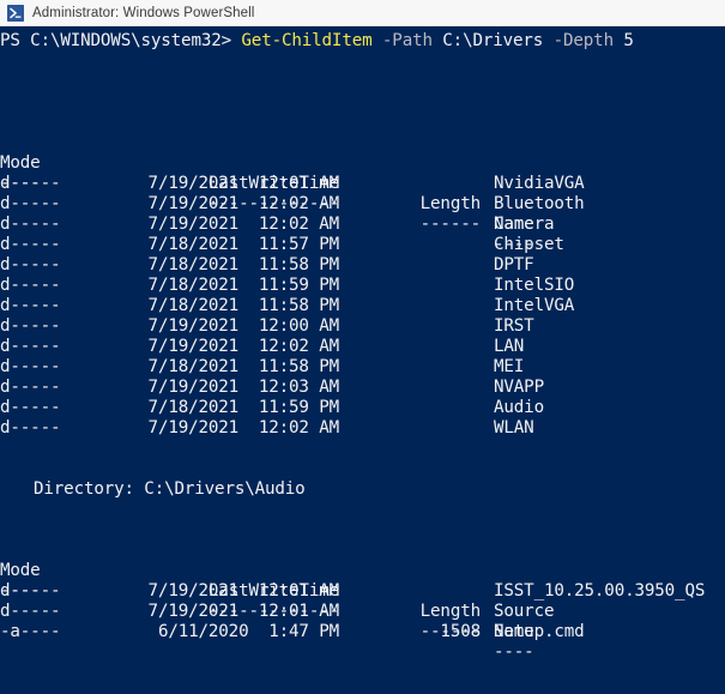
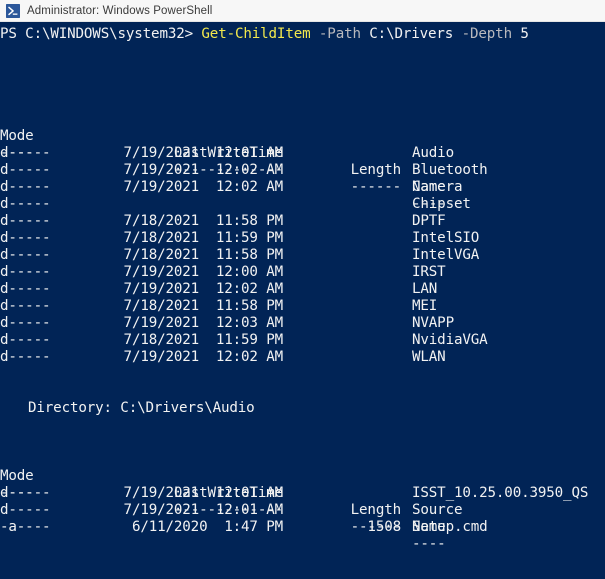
  Administrator: Windows PowerShell
  PS C:\WINDOWS\system32> Get-ChildItem -Path C:\Drivers -Depth 5
  Mode
  LastWriteTime
  Length
  Name
  ----
  -------------
  ------
  ----
  d-----
  7/19/2021 12:01 AM
- NvidiaVGA
+ Audio
  d-----
  7/19/2021 12:02 AM
  Bluetooth
  d-----
  7/19/2021 12:02 AM
  Camera
  d-----
- 7/18/2021 11:57 PM
  Chipset
  d-----
  7/18/2021 11:58 PM
  DPTF
  d-----
  7/18/2021 11:59 PM
  IntelSIO
  d-----
  7/18/2021 11:58 PM
  IntelVGA
  d-----
  7/19/2021 12:00 AM
  IRST
  d-----
  7/19/2021 12:02 AM
  LAN
  d-----
  7/18/2021 11:58 PM
  MEI
  d-----
  7/19/2021 12:03 AM
  NVAPP
  d-----
  7/18/2021 11:59 PM
- Audio
+ NvidiaVGA
  d-----
  7/19/2021 12:02 AM
  WLAN
  Directory: C:\Drivers\Audio
  Mode
  LastWriteTime
  Length
  Name
  ----
  -------------
  ------
  ----
  d-----
  7/19/2021 12:01 AM
  ISST_10.25.00.3950_QS
  d-----
  7/19/2021 12:01 AM
  Source
  -a----
  6/11/2020 1:47 PM
  1508
  Setup.cmd
